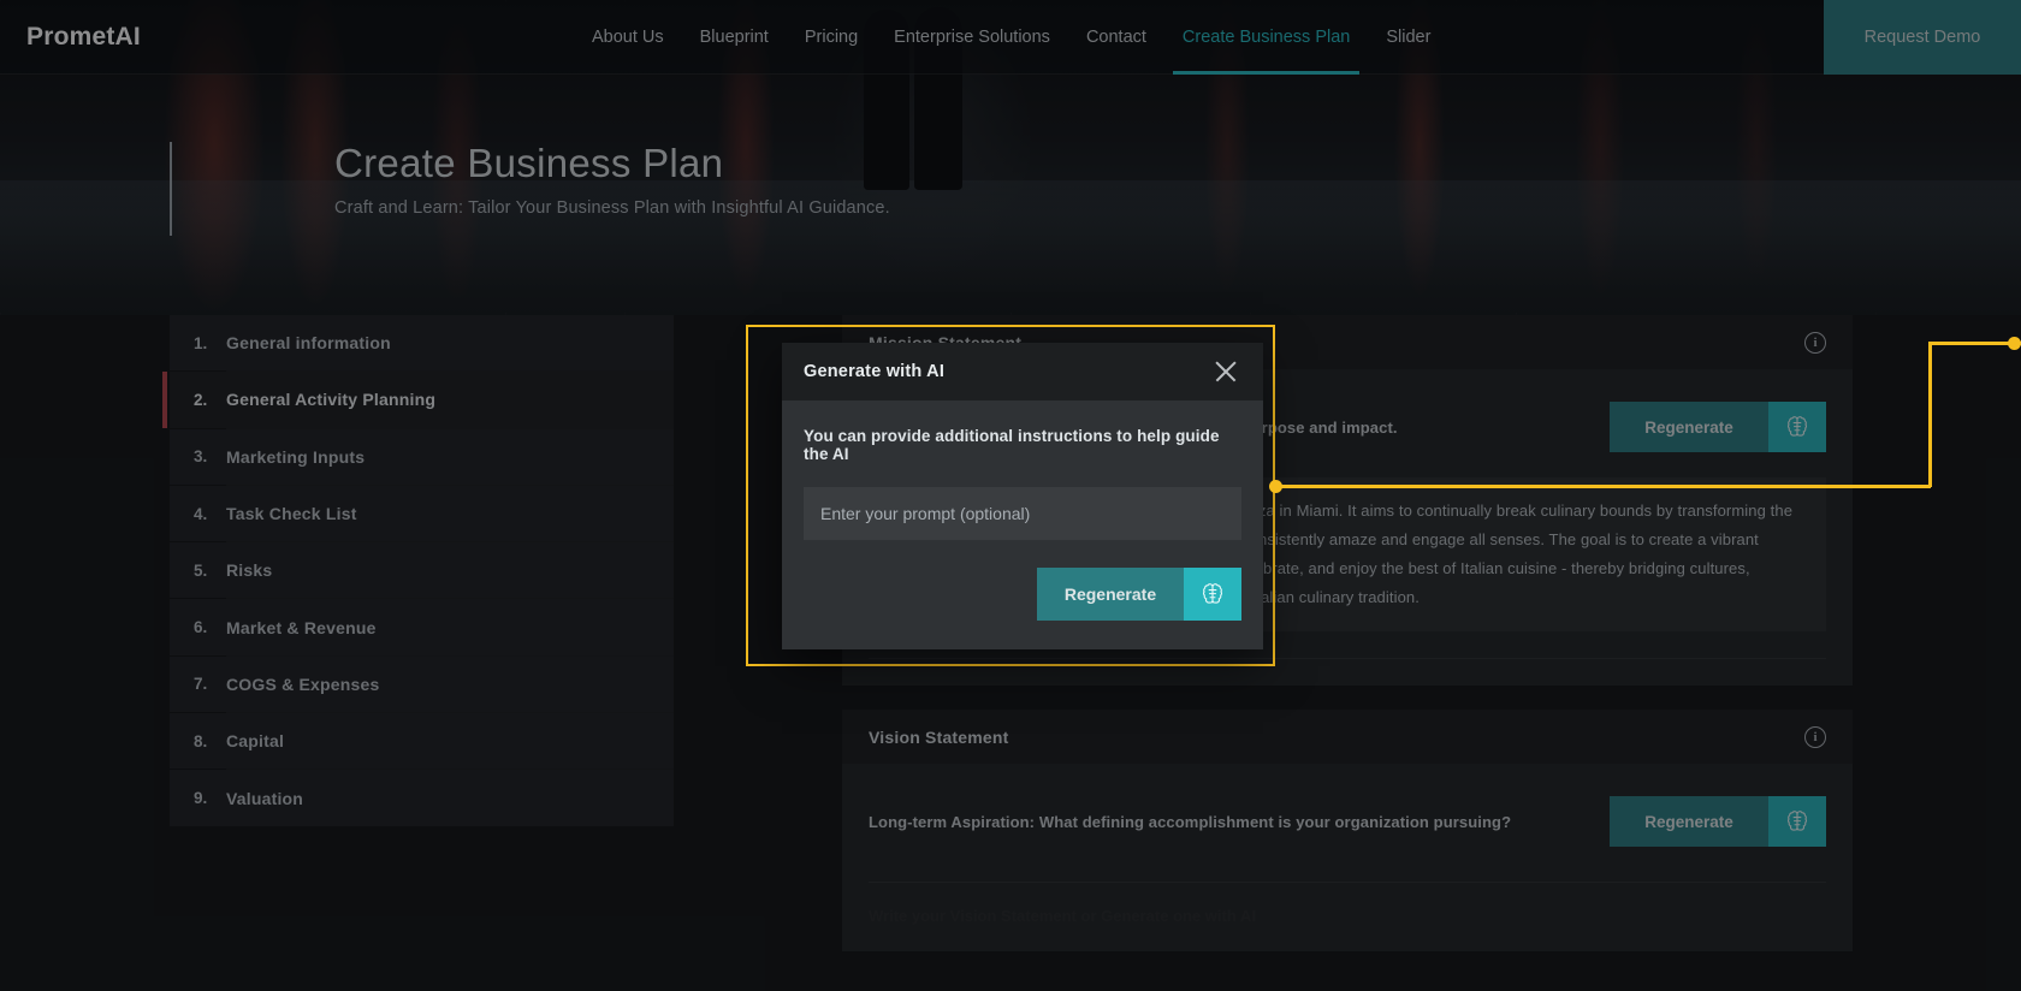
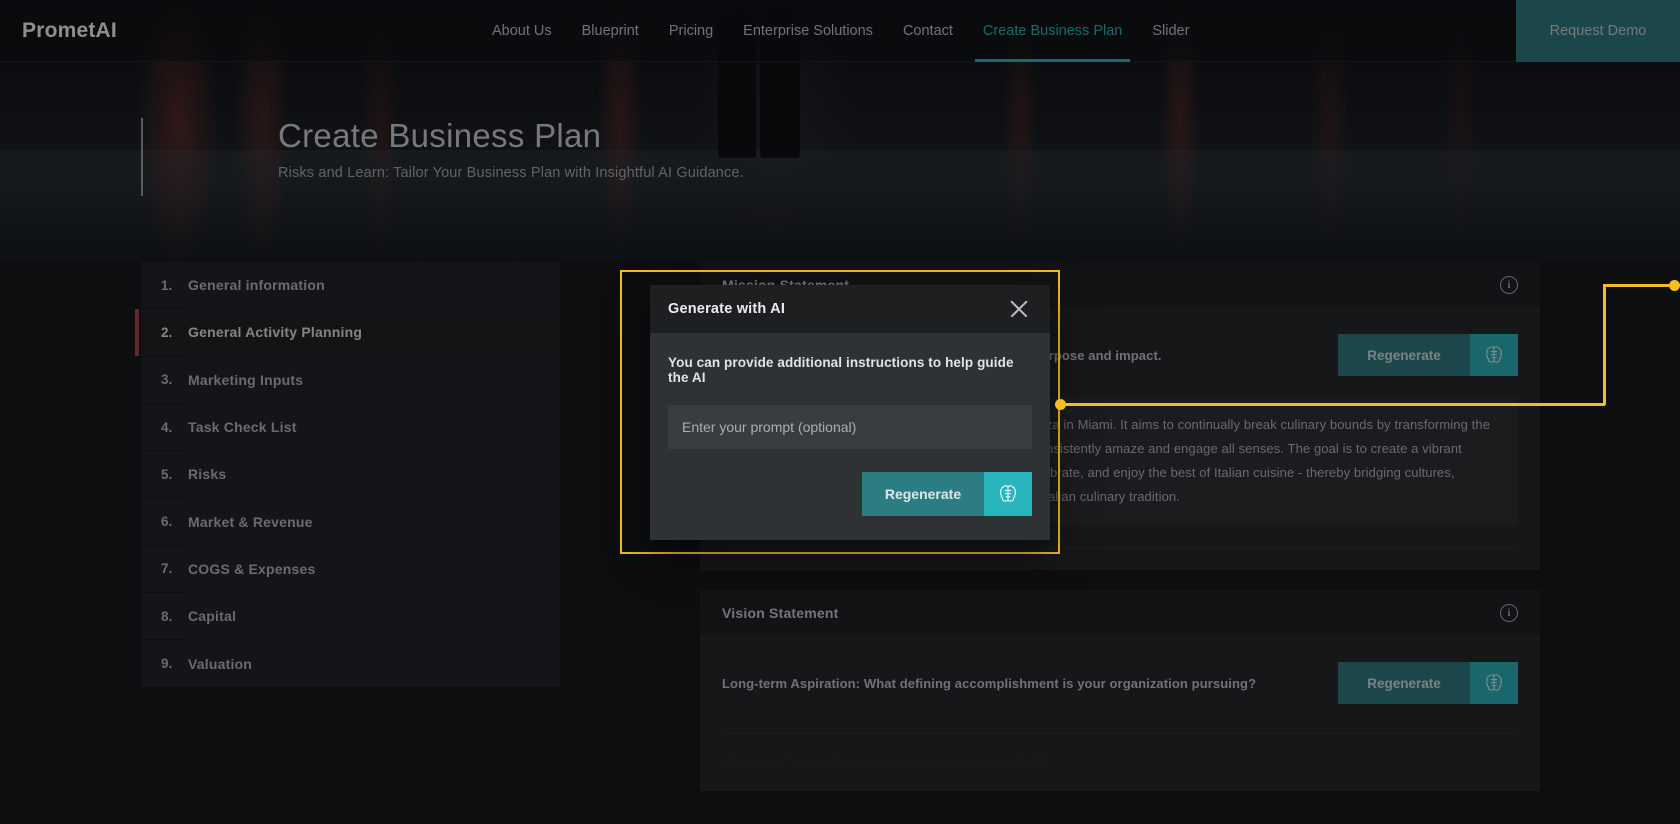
  PrometAI
  About Us
  Blueprint
  Pricing
  Enterprise Solutions
  Contact
  Create Business Plan
  Slider
  Request Demo
  Create Business Plan
- Craft and Learn: Tailor Your Business Plan with Insightful AI Guidance.
+ Risks and Learn: Tailor Your Business Plan with Insightful AI Guidance.
  1.
  General information
  2.
  General Activity Planning
  3.
  Marketing Inputs
  4.
  Task Check List
  5.
  Risks
  6.
  Market & Revenue
  7.
  COGS & Expenses
  8.
  Capital
  9.
  Valuation
  i
  Regenerate
  Vision Statement
  i
  Long-term Aspiration: What defining accomplishment is your organization pursuing?
  Regenerate
  Generate with AI
  You can provide additional instructions to help guide the AI
  Enter your prompt (optional)
  Regenerate
